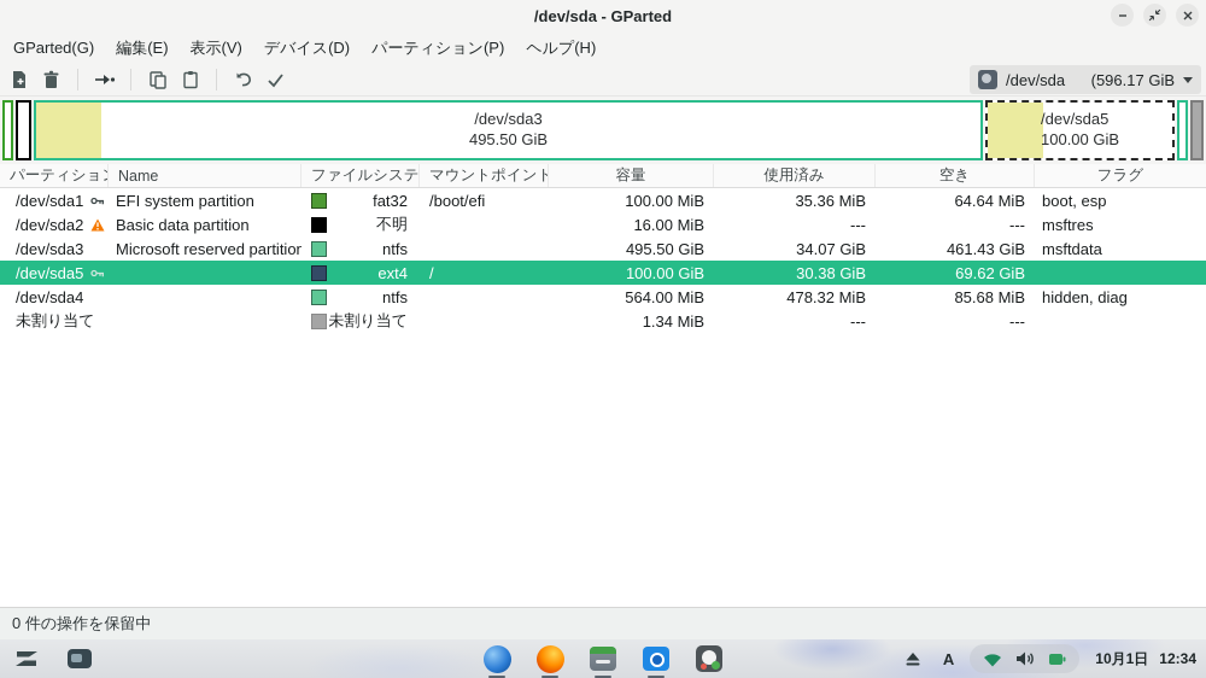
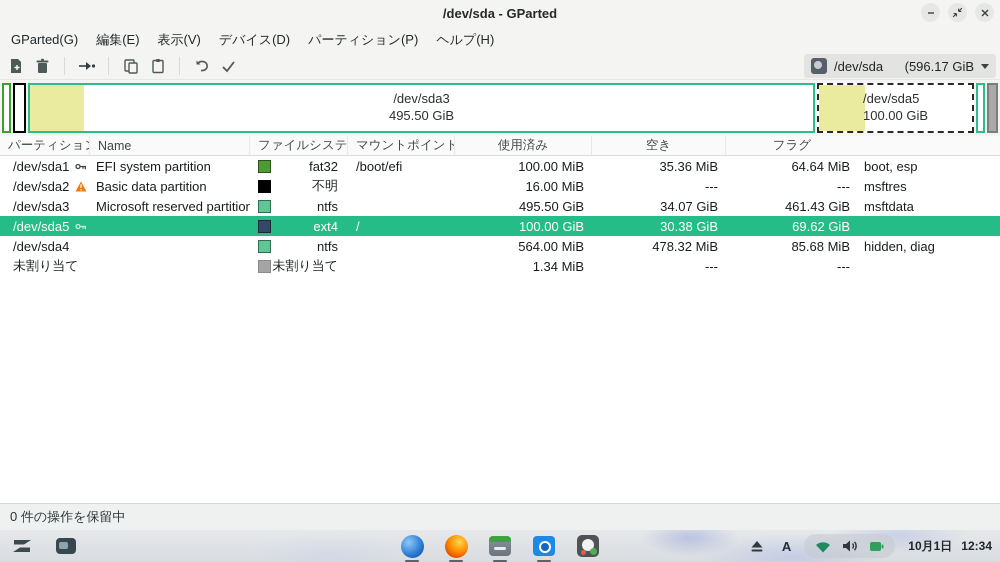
  /dev/sda - GParted
  GParted(G)
  編集(E)
  表示(V)
  デバイス(D)
  パーティション(P)
  ヘルプ(H)
  /dev/sda
  (596.17 GiB
  /dev/sda3
  495.50 GiB
  /dev/sda5
  100.00 GiB
  パーティショ
  Name
  ファイルシステ
  マウントポイント
- 容量
  使用済み
  空き
  フラグ
  /dev/sda1
  EFI system partition
  fat32
  /boot/efi
  100.00 MiB
  35.36 MiB
  64.64 MiB
  boot, esp
  /dev/sda2
  Basic data partition
  不明
  16.00 MiB
  ---
  ---
  msftres
  /dev/sda3
  Microsoft reserved partition
  ntfs
  495.50 GiB
  34.07 GiB
  461.43 GiB
  msftdata
  /dev/sda5
  ext4
  /
  100.00 GiB
  30.38 GiB
  69.62 GiB
  /dev/sda4
  ntfs
  564.00 MiB
  478.32 MiB
  85.68 MiB
  hidden, diag
  未割り当て
  未割り当て
  1.34 MiB
  ---
  ---
  0 件の操作を保留中
  A
  10月1日
  12:34
